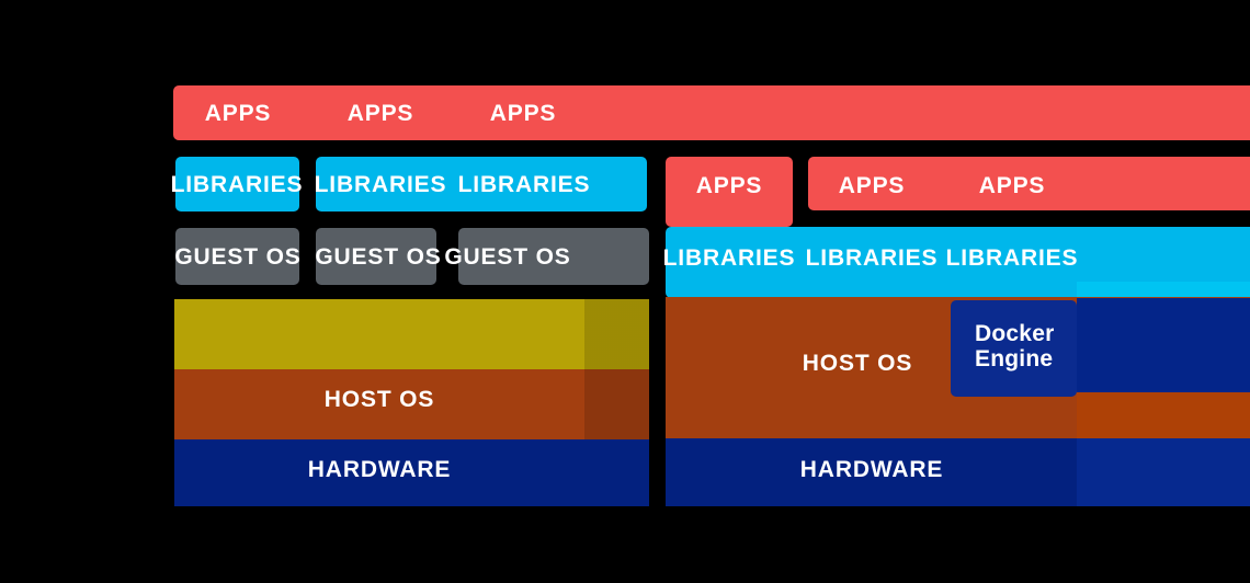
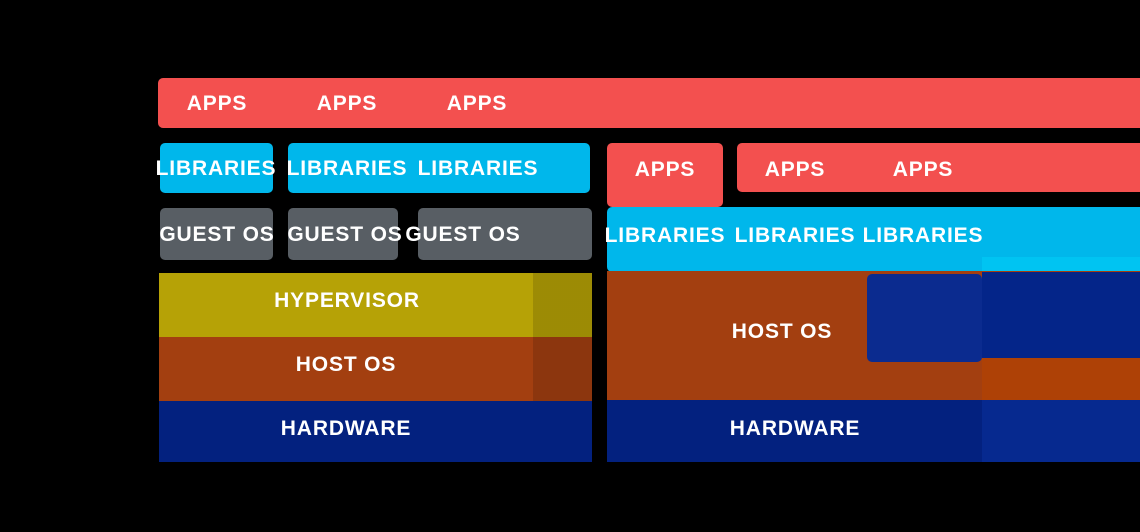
  APPS
  APPS
  APPS
  LIBRARIES
  LIBRARIES
  LIBRARIES
  GUEST OS
  GUEST OS
  GUEST OS
+ HYPERVISOR
  HOST OS
  HARDWARE
  APPS
  APPS
  APPS
  LIBRARIES
  LIBRARIES
  LIBRARIES
  HOST OS
- Docker
- Engine
  HARDWARE
